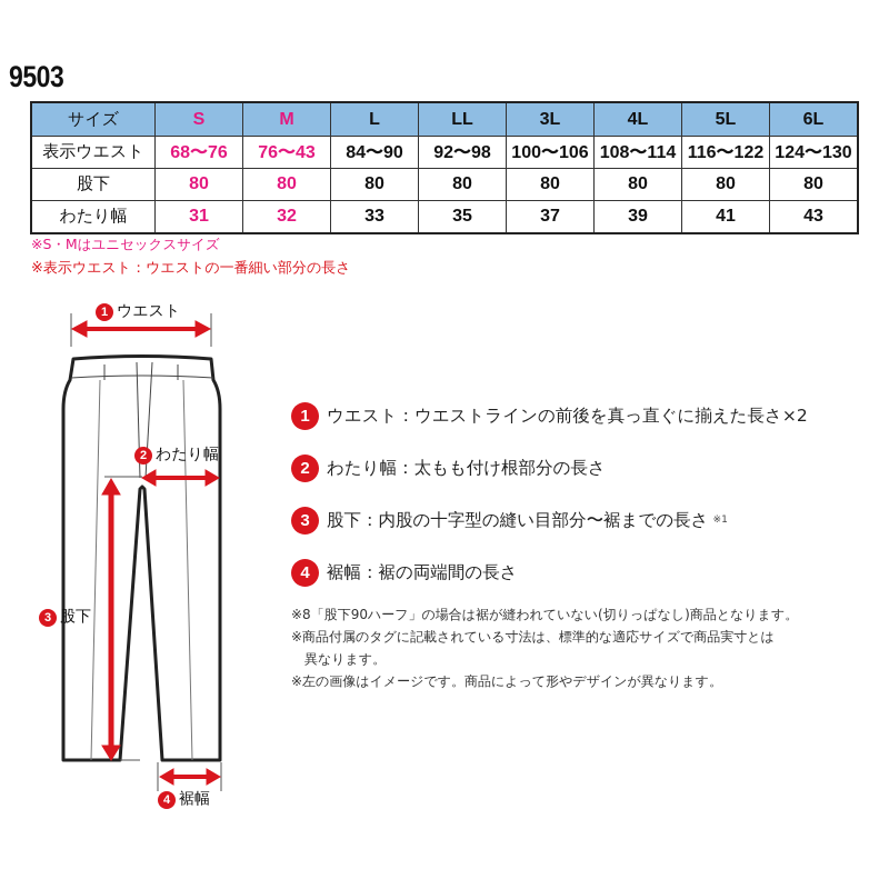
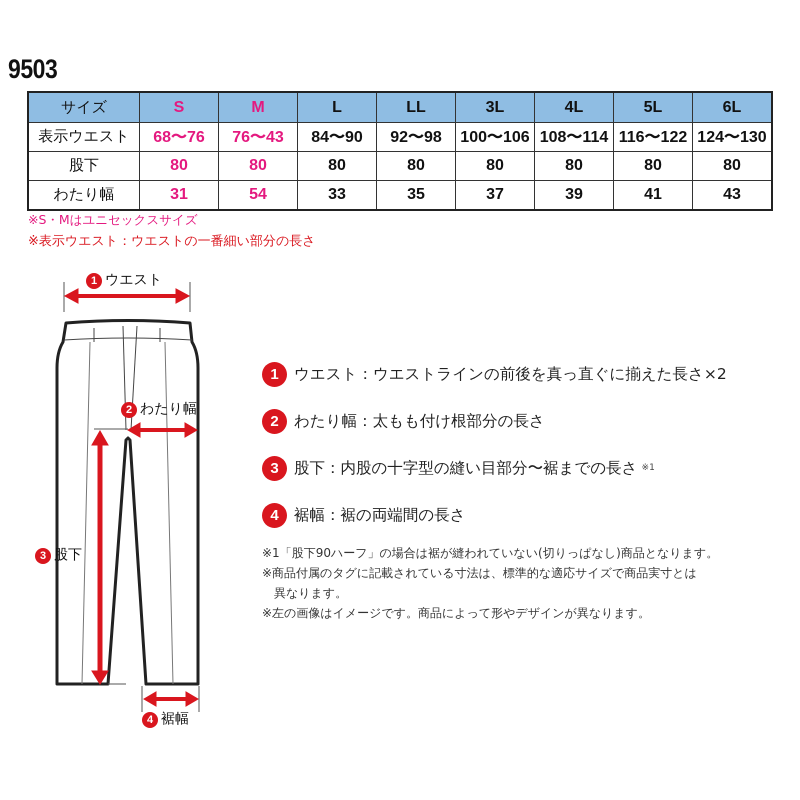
  9503
  サイズ	S	M	L	LL	3L	4L	5L	6L
  表示ウエスト	68〜76	76〜43	84〜90	92〜98	100〜106	108〜114	116〜122	124〜130
  股下	80	80	80	80	80	80	80	80
- わたり幅	31	32	33	35	37	39	41	43
+ わたり幅	31	54	33	35	37	39	41	43
  ※S・Mはユニセックスサイズ
  ※表示ウエスト：ウエストの一番細い部分の長さ
  1
  ウエスト
  2
  わたり幅
  3
  股下
  4
  裾幅
  1
  ウエスト：ウエストラインの前後を真っ直ぐに揃えた長さ×2
  2
  わたり幅：太もも付け根部分の長さ
  3
  股下：内股の十字型の縫い目部分〜裾までの長さ
  ※1
  4
  裾幅：裾の両端間の長さ
- ※8「股下90ハーフ」の場合は裾が縫われていない(切りっぱなし)商品となります。
+ ※1「股下90ハーフ」の場合は裾が縫われていない(切りっぱなし)商品となります。
  ※商品付属のタグに記載されている寸法は、標準的な適応サイズで商品実寸とは
  異なります。
  ※左の画像はイメージです。商品によって形やデザインが異なります。
